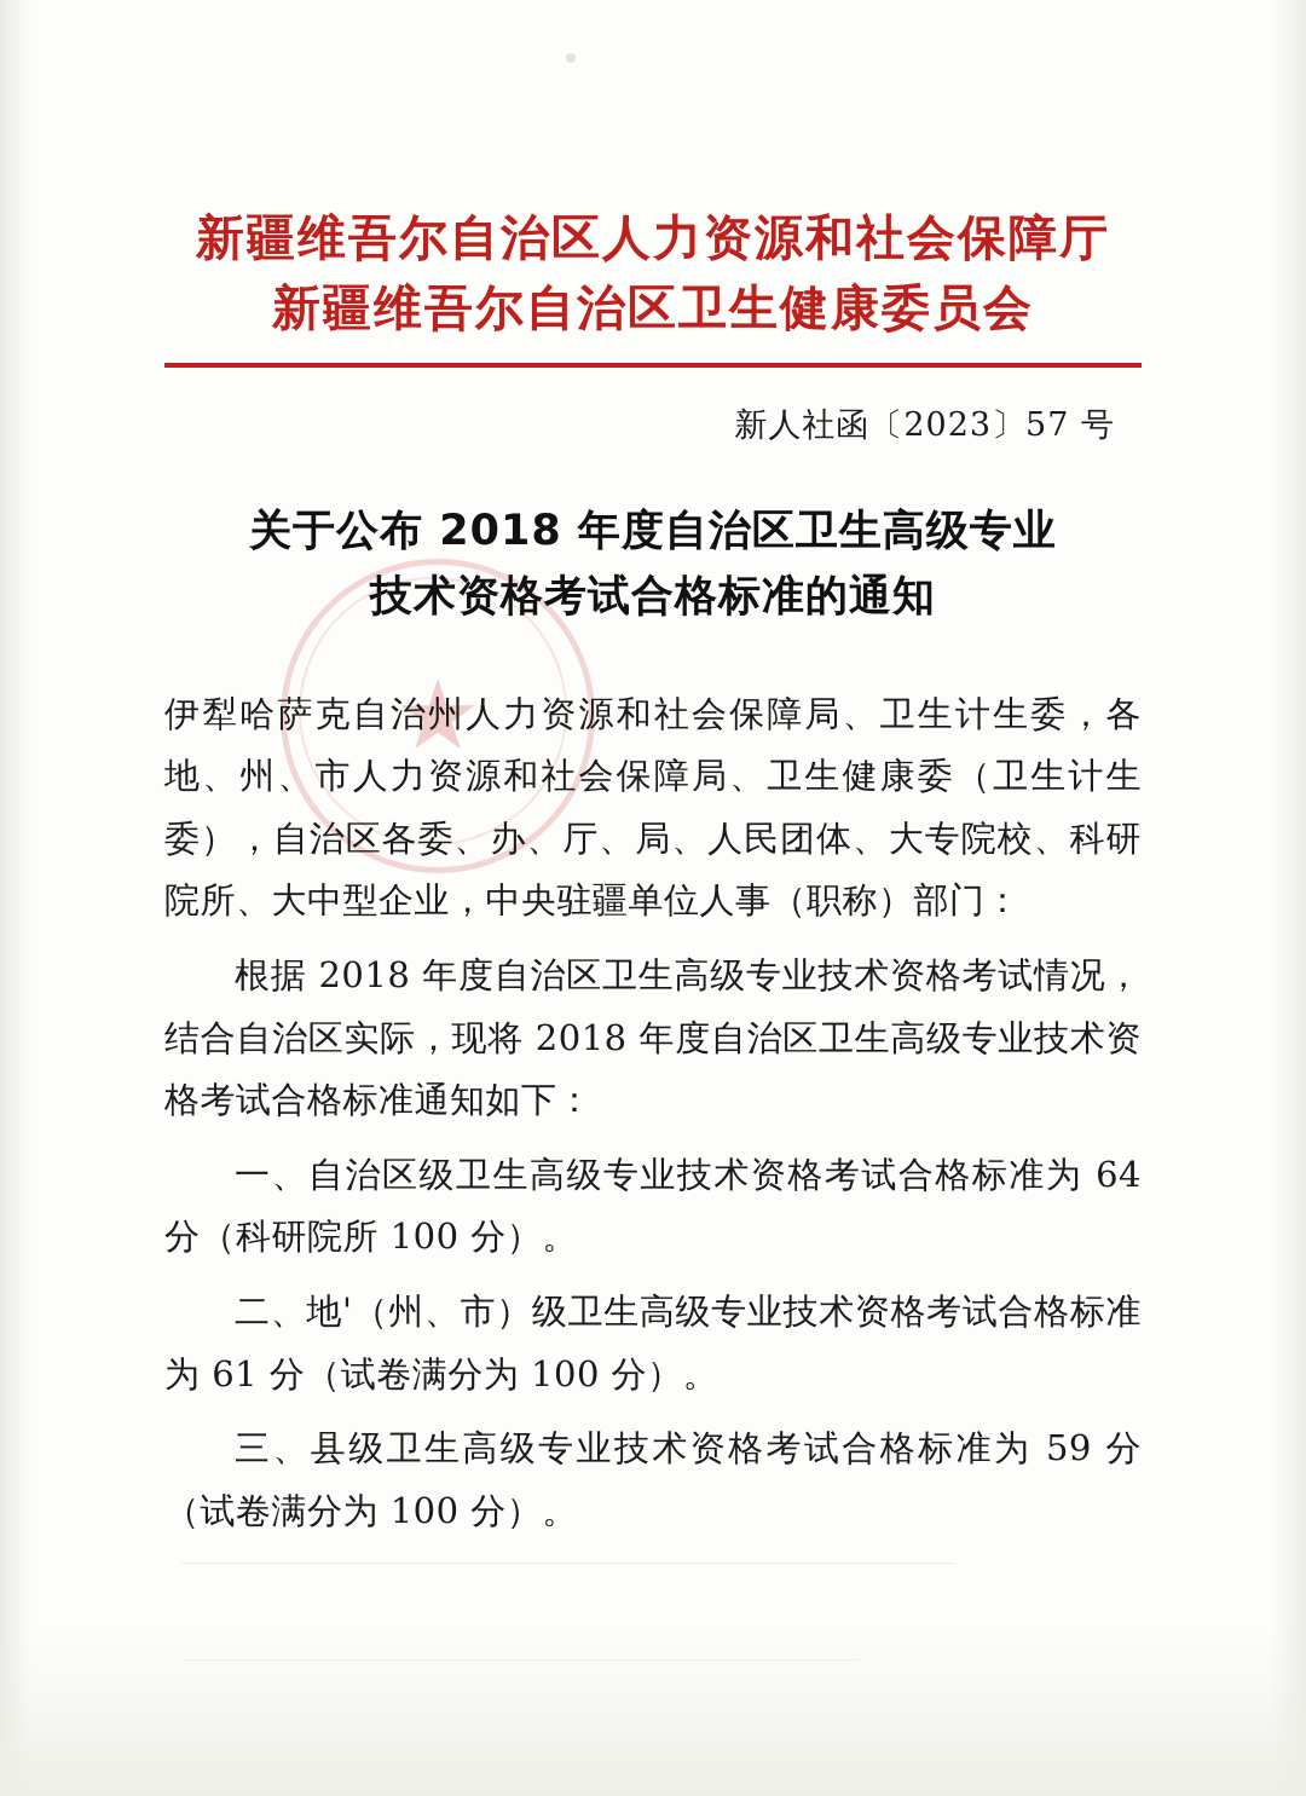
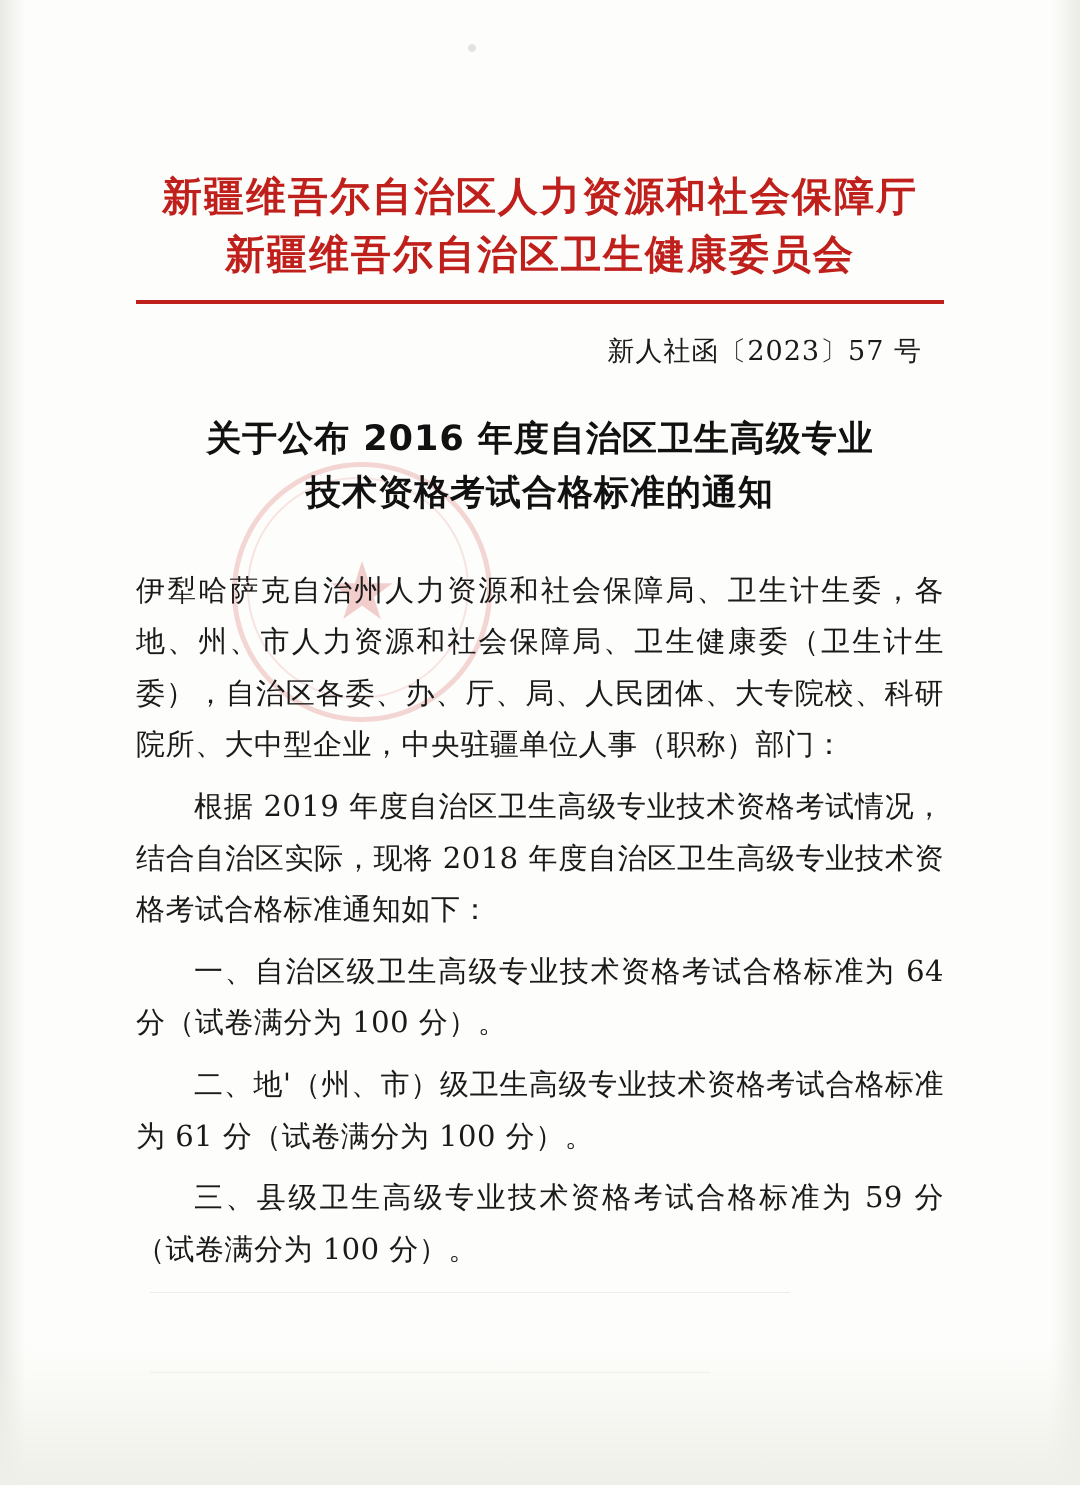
  ★
  新疆维吾尔自治区人力资源和社会保障厅
  新疆维吾尔自治区卫生健康委员会
  新人社函〔2023〕57 号
- 关于公布 2018 年度自治区卫生高级专业
+ 关于公布 2016 年度自治区卫生高级专业
  技术资格考试合格标准的通知
  伊犁哈萨克自治州人力资源和社会保障局、卫生计生委，各地、州、市人力资源和社会保障局、卫生健康委（卫生计生委），自治区各委、办、厅、局、人民团体、大专院校、科研院所、大中型企业，中央驻疆单位人事（职称）部门：
- 根据 2018 年度自治区卫生高级专业技术资格考试情况，结合自治区实际，现将 2018 年度自治区卫生高级专业技术资格考试合格标准通知如下：
+ 根据 2019 年度自治区卫生高级专业技术资格考试情况，结合自治区实际，现将 2018 年度自治区卫生高级专业技术资格考试合格标准通知如下：
- 一、自治区级卫生高级专业技术资格考试合格标准为 64 分（科研院所 100 分）。
+ 一、自治区级卫生高级专业技术资格考试合格标准为 64 分（试卷满分为 100 分）。
  二、地'（州、市）级卫生高级专业技术资格考试合格标准为 61 分（试卷满分为 100 分）。
  三、县级卫生高级专业技术资格考试合格标准为 59 分（试卷满分为 100 分）。
